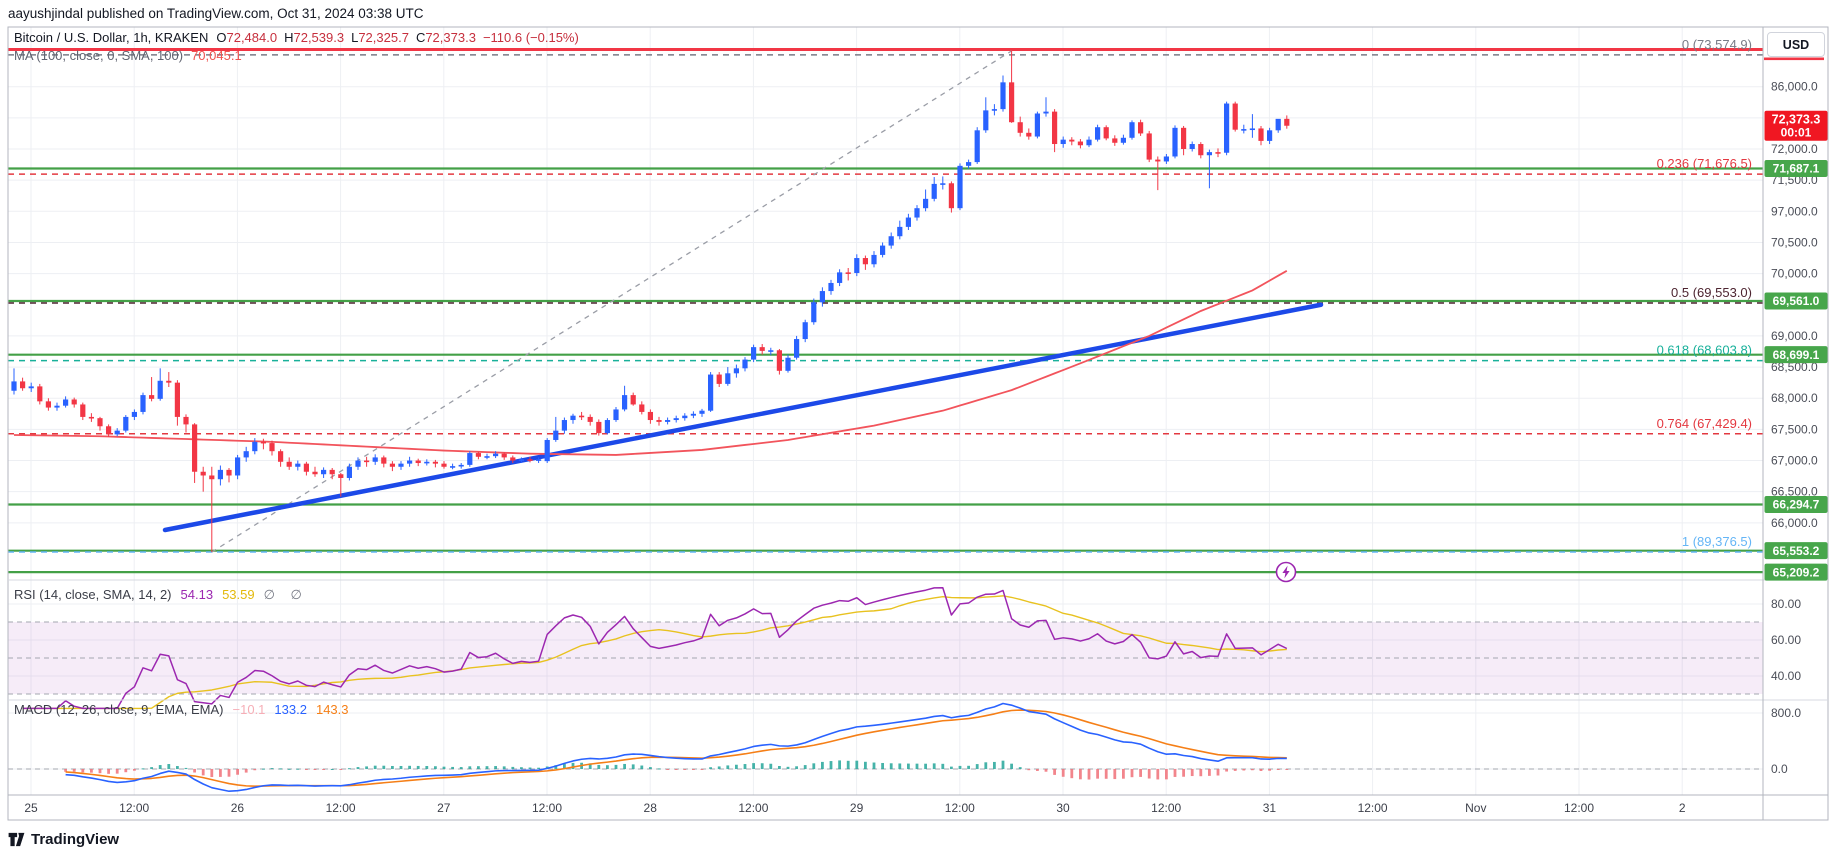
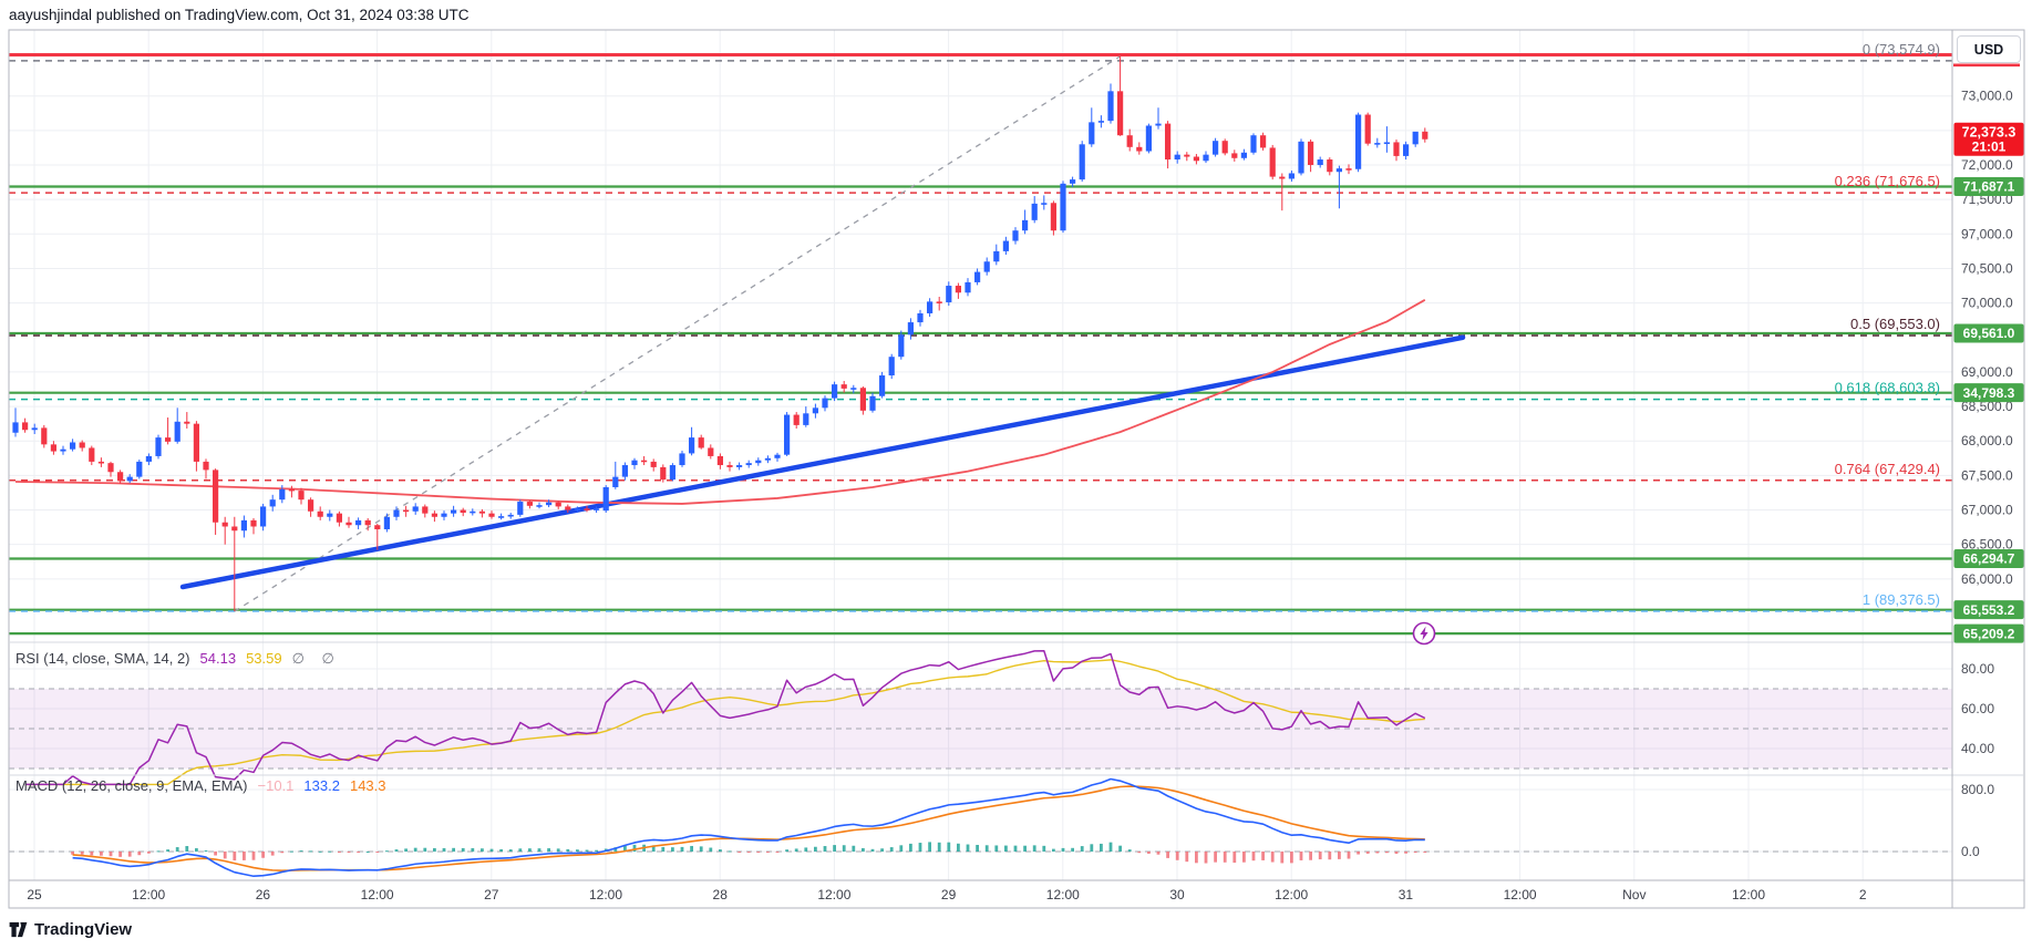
- 86,000.0
+ 73,000.0
  72,000.0
  71,500.0
  97,000.0
  70,500.0
  70,000.0
  69,000.0
  68,500.0
  68,000.0
  67,500.0
  67,000.0
  66,500.0
  66,000.0
  80.00
  60.00
  40.00
  800.0
  0.0
  25
  12:00
  26
  12:00
  27
  12:00
  28
  12:00
  29
  12:00
  30
  12:00
  31
  12:00
  Nov
  12:00
  2
  0 (73,574.9)
  0.236 (71,676.5)
  0.5 (69,553.0)
  0.618 (68,603.8)
  0.764 (67,429.4)
  1 (89,376.5)
  71,687.1
  69,561.0
- 68,699.1
+ 34,798.3
  66,294.7
  65,553.2
  65,209.2
  72,373.3
- 00:01
+ 21:01
  aayushjindal published on TradingView.com, Oct 31, 2024 03:38 UTC
- Bitcoin / U.S. Dollar, 1h, KRAKEN O72,484.0 H72,539.3 L72,325.7 C72,373.3 −110.6 (−0.15%)
- MA (100, close, 0, SMA, 100) 70,045.1
  RSI (14, close, SMA, 14, 2) 54.13 53.59 ∅ ∅
  MACD (12, 26, close, 9, EMA, EMA) −10.1 133.2 143.3
  USD
  TradingView
